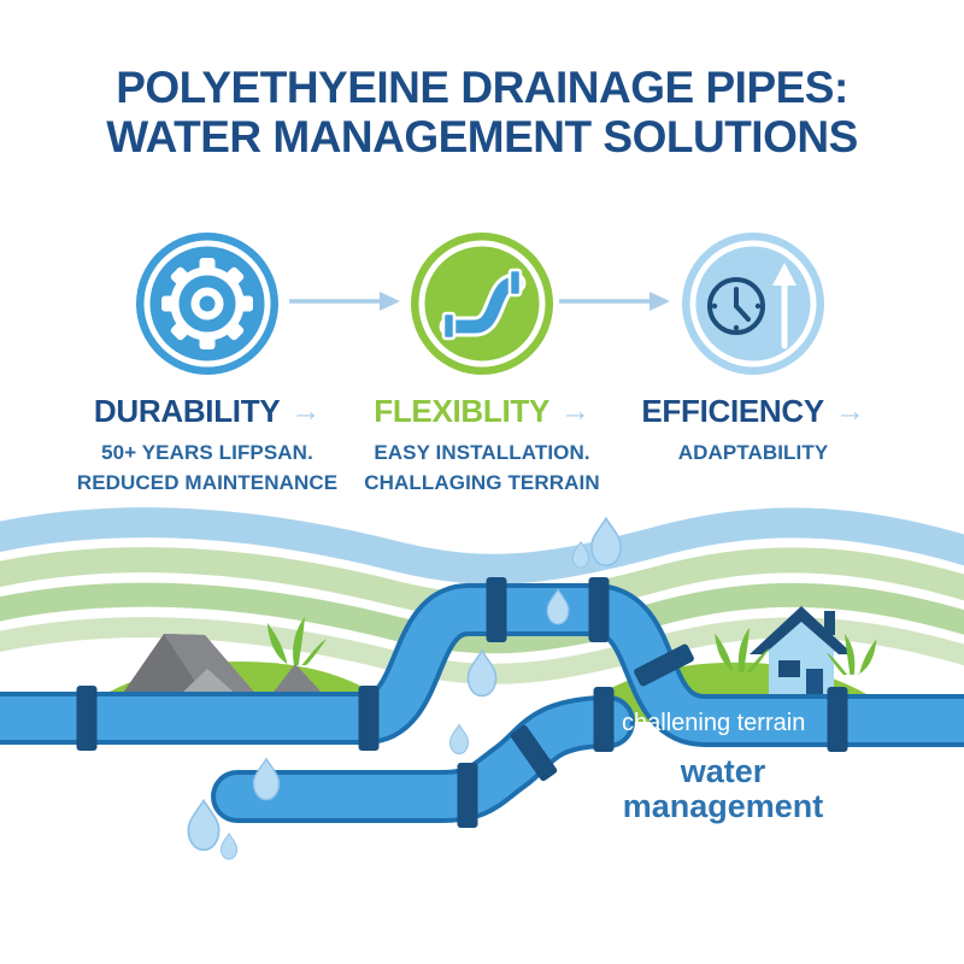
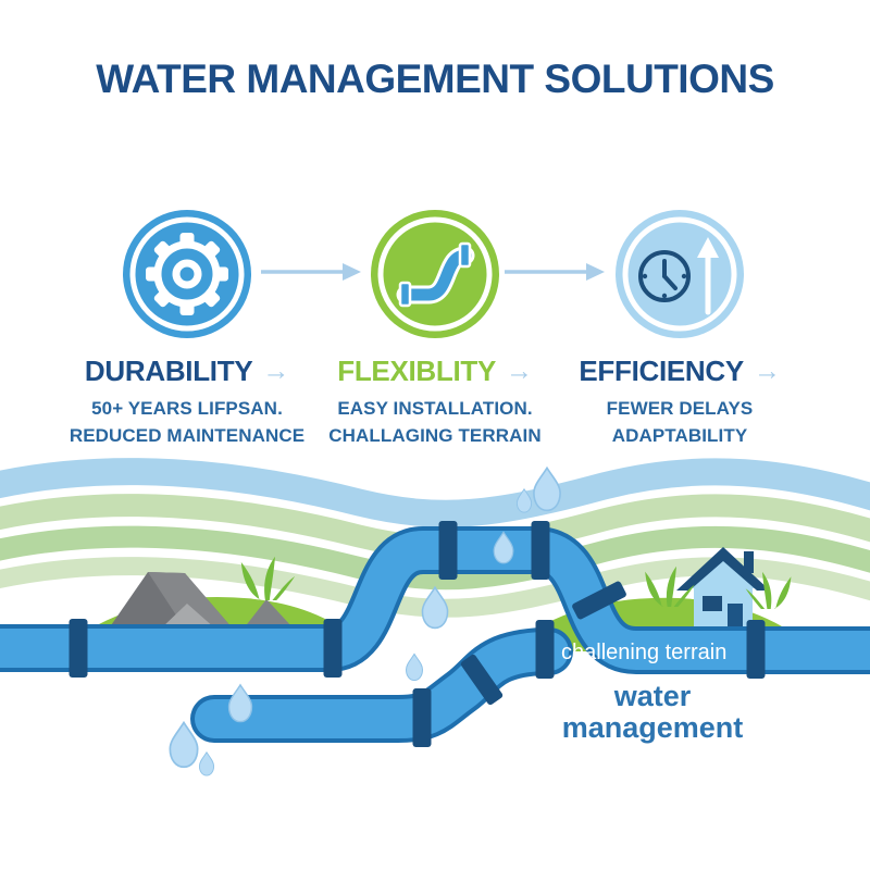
- POLYETHYEINE DRAINAGE PIPES:
  WATER MANAGEMENT SOLUTIONS
  DURABILITY
  →
  50+ YEARS LIFPSAN.
  REDUCED MAINTENANCE
  FLEXIBLITY
  →
  EASY INSTALLATION.
  CHALLAGING TERRAIN
  EFFICIENCY
  →
+ FEWER DELAYS
  ADAPTABILITY
  challening terrain
  water
  management
